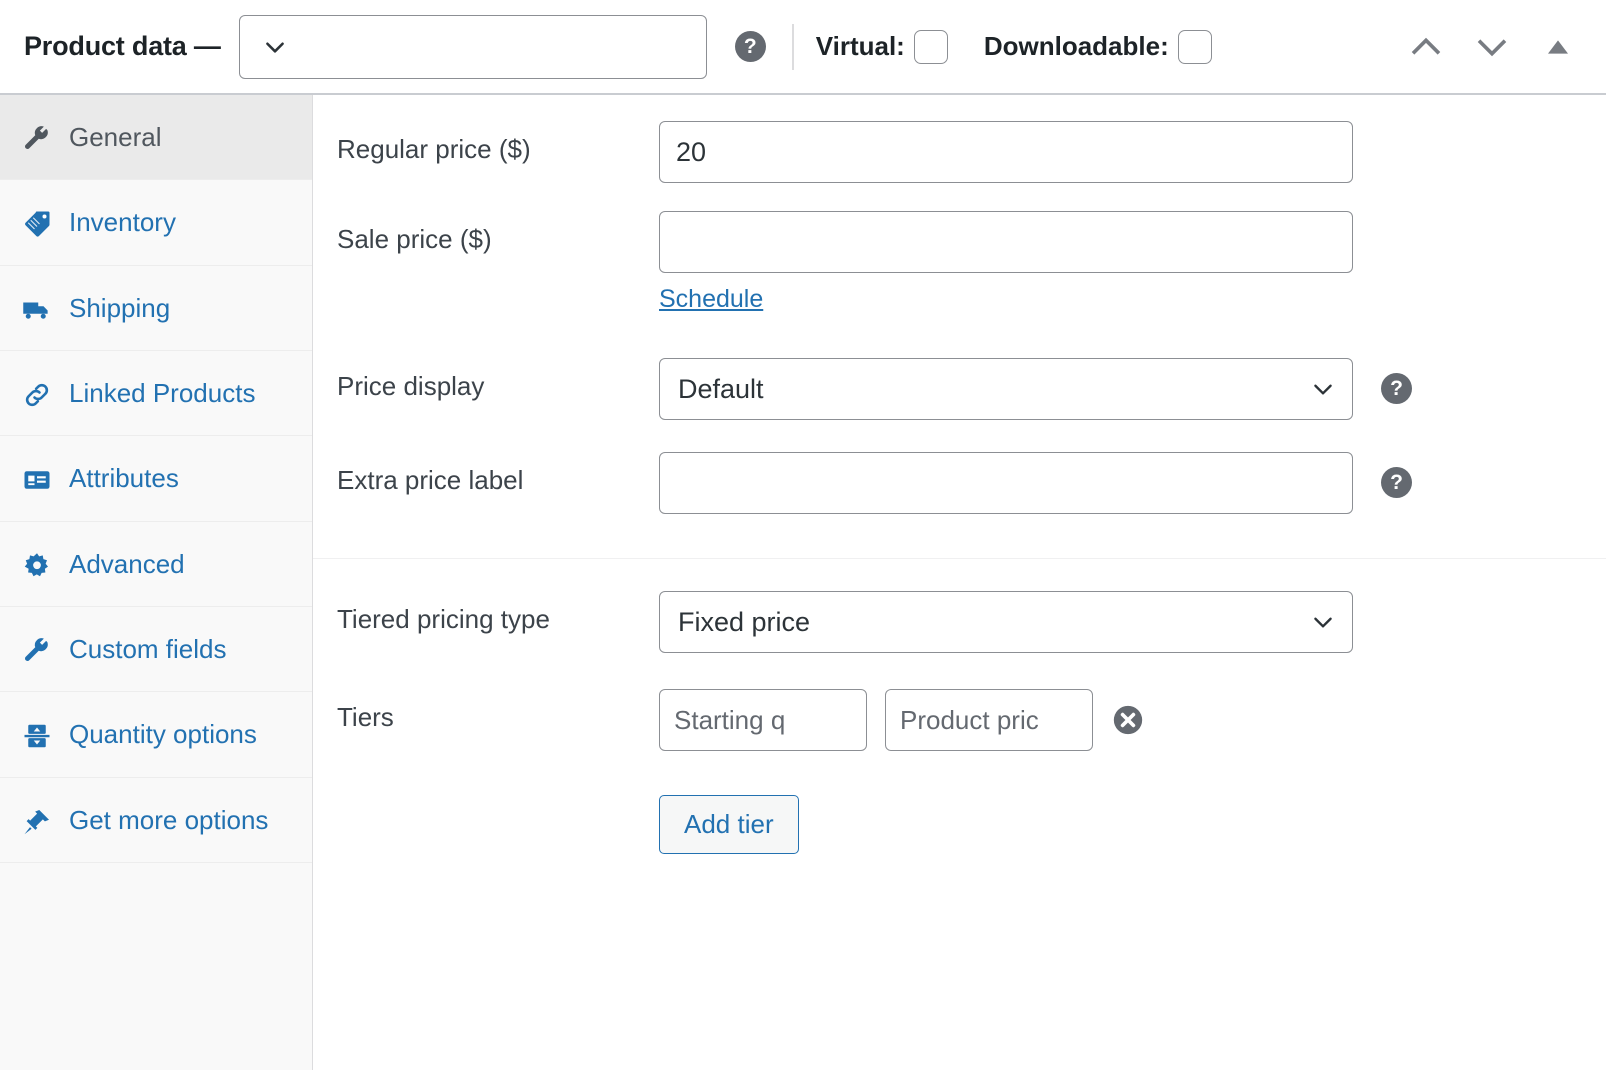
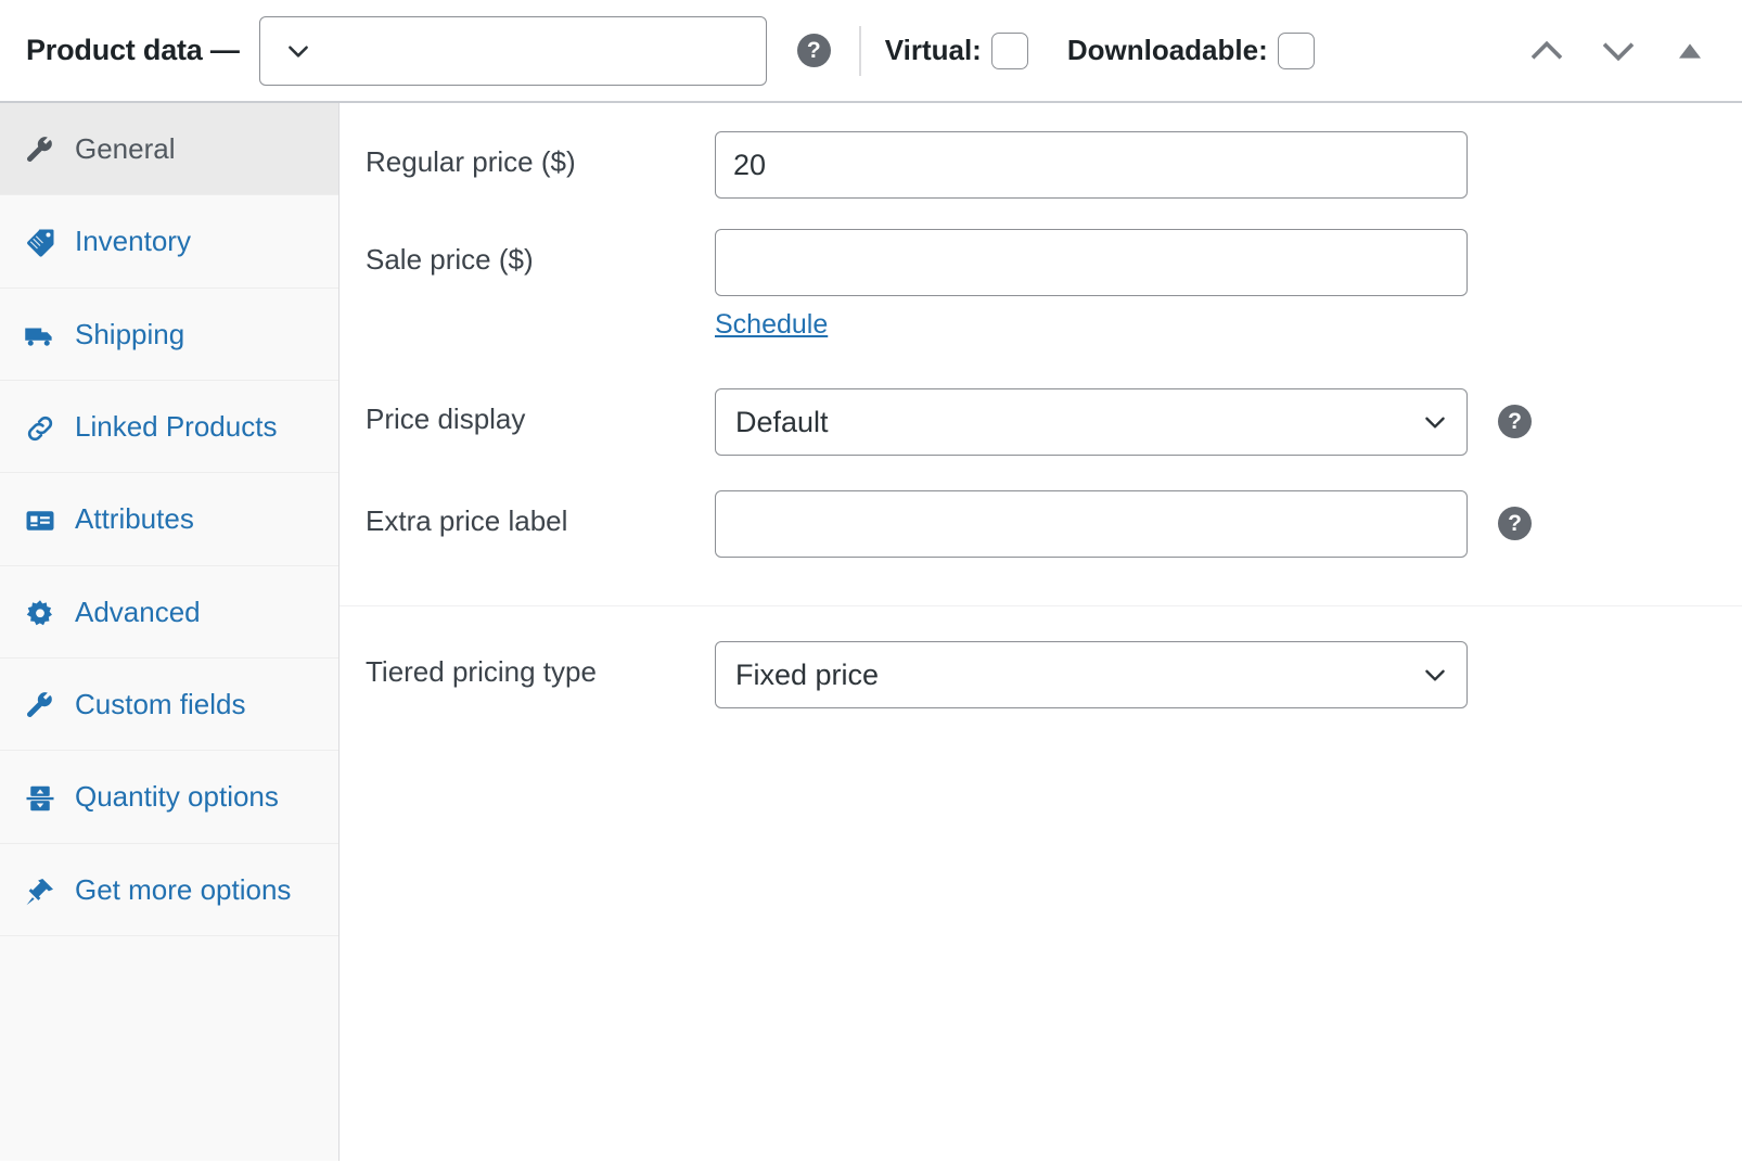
  Product data —
  ?
  Virtual:
  Downloadable:
  General
  Inventory
  Shipping
  Linked Products
  Attributes
  Advanced
  Custom fields
  Quantity options
  Get more options
  Regular price ($)
  20
  Sale price ($)
  Schedule
  Price display
  Default
  ?
  Extra price label
  ?
  Tiered pricing type
  Fixed price
- Tiers
- Starting q
- Product pric
- Add tier
